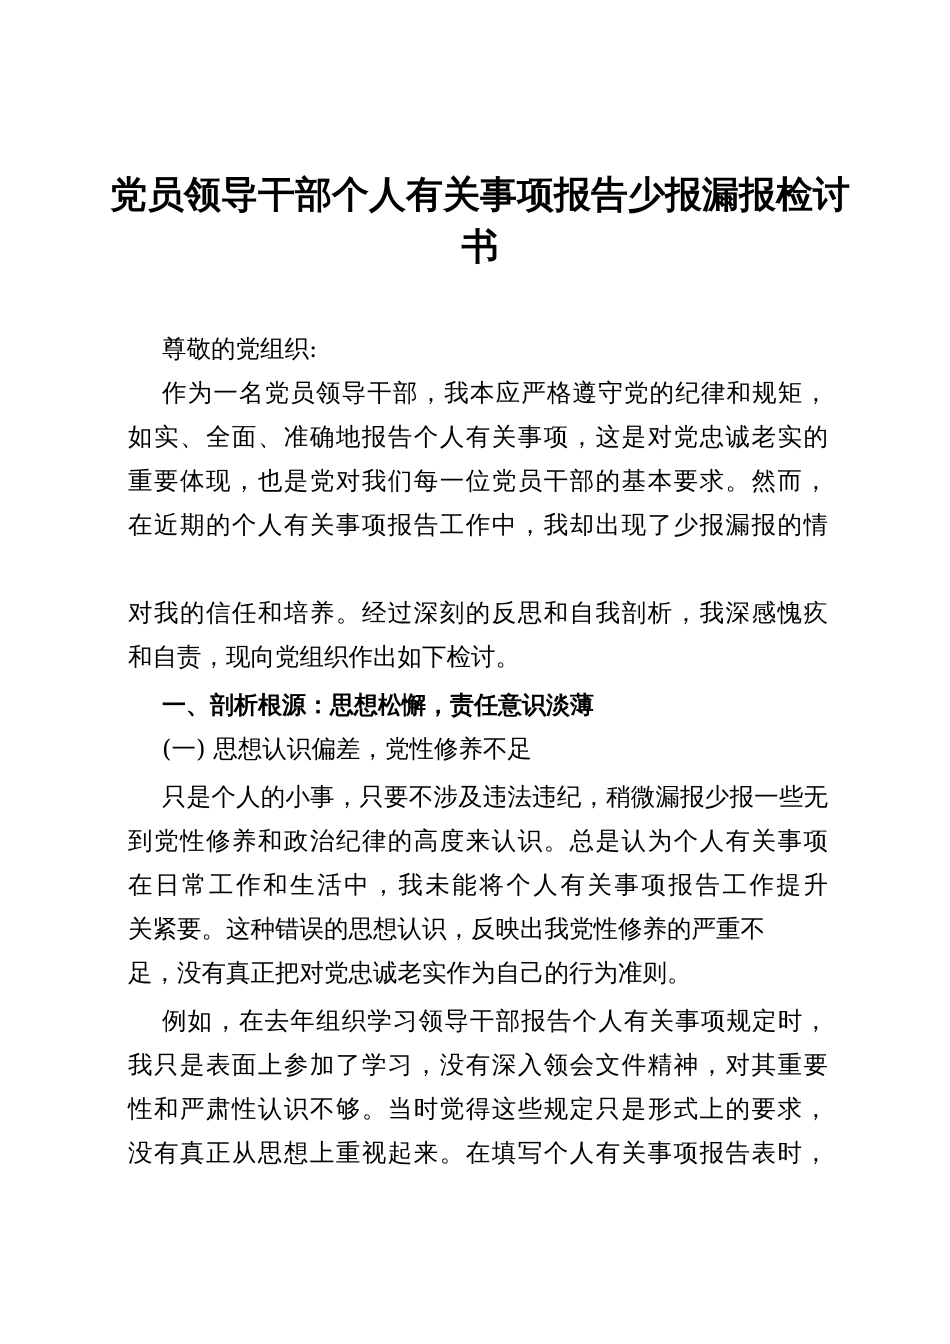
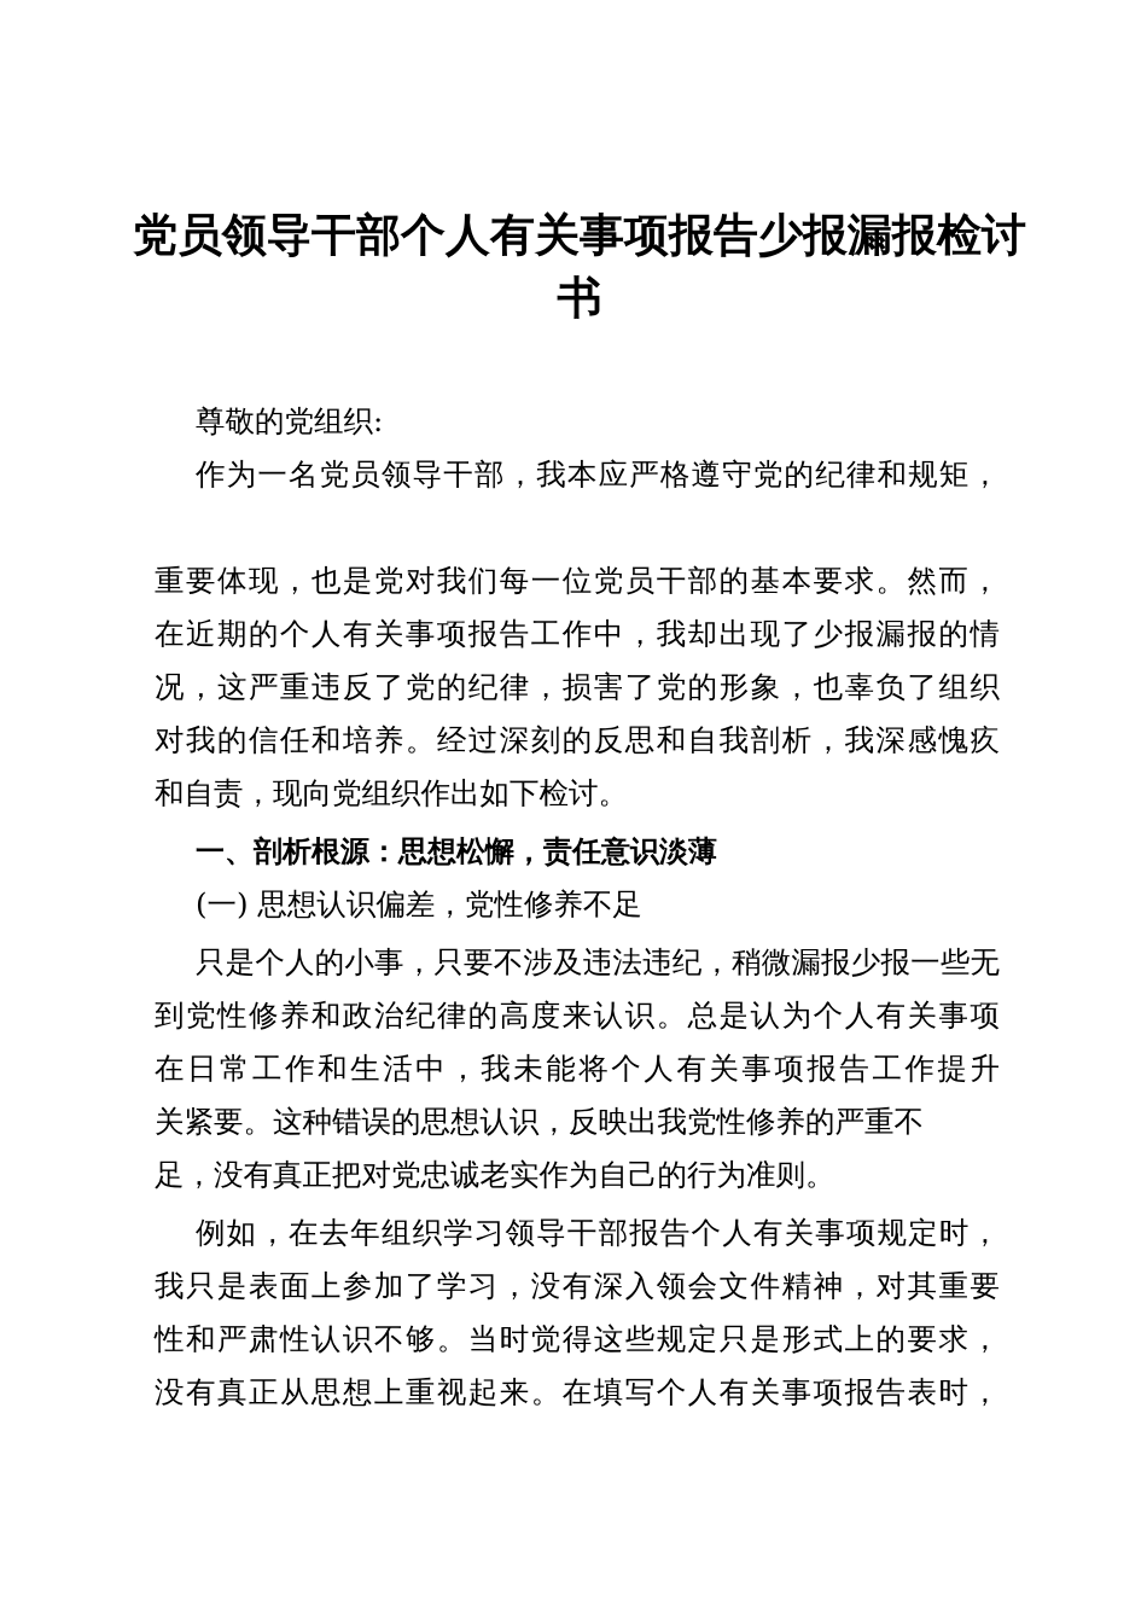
  党员领导干部个人有关事项报告少报漏报检讨
  书
  尊敬的党组织:
  作为一名党员领导干部，我本应严格遵守党的纪律和规矩，
- 如实、全面、准确地报告个人有关事项，这是对党忠诚老实的
  重要体现，也是党对我们每一位党员干部的基本要求。然而，
  在近期的个人有关事项报告工作中，我却出现了少报漏报的情
+ 况，这严重违反了党的纪律，损害了党的形象，也辜负了组织
  对我的信任和培养。经过深刻的反思和自我剖析，我深感愧疚
  和自责，现向党组织作出如下检讨。
  一、剖析根源：思想松懈，责任意识淡薄
  (一) 思想认识偏差，党性修养不足
  只是个人的小事，只要不涉及违法违纪，稍微漏报少报一些无
  到党性修养和政治纪律的高度来认识。总是认为个人有关事项
  在日常工作和生活中，我未能将个人有关事项报告工作提升
  关紧要。这种错误的思想认识，反映出我党性修养的严重不
  足，没有真正把对党忠诚老实作为自己的行为准则。
  例如，在去年组织学习领导干部报告个人有关事项规定时，
  我只是表面上参加了学习，没有深入领会文件精神，对其重要
  性和严肃性认识不够。当时觉得这些规定只是形式上的要求，
  没有真正从思想上重视起来。在填写个人有关事项报告表时，
